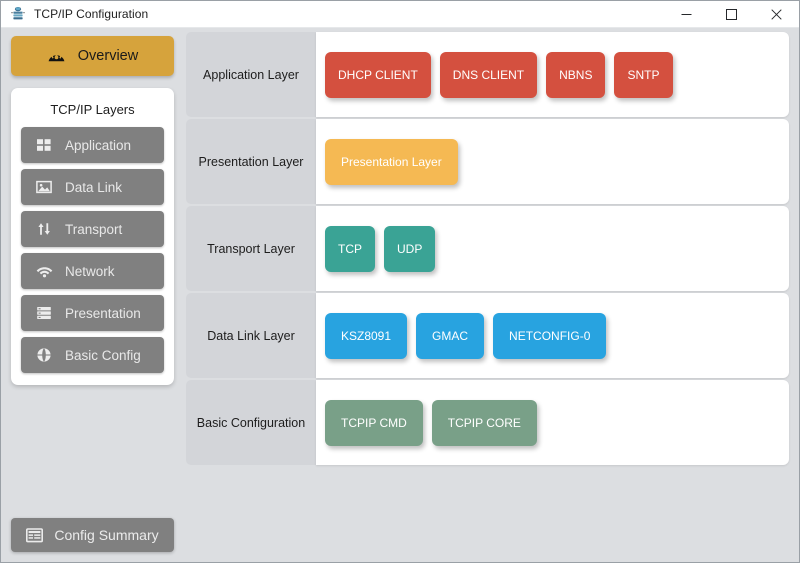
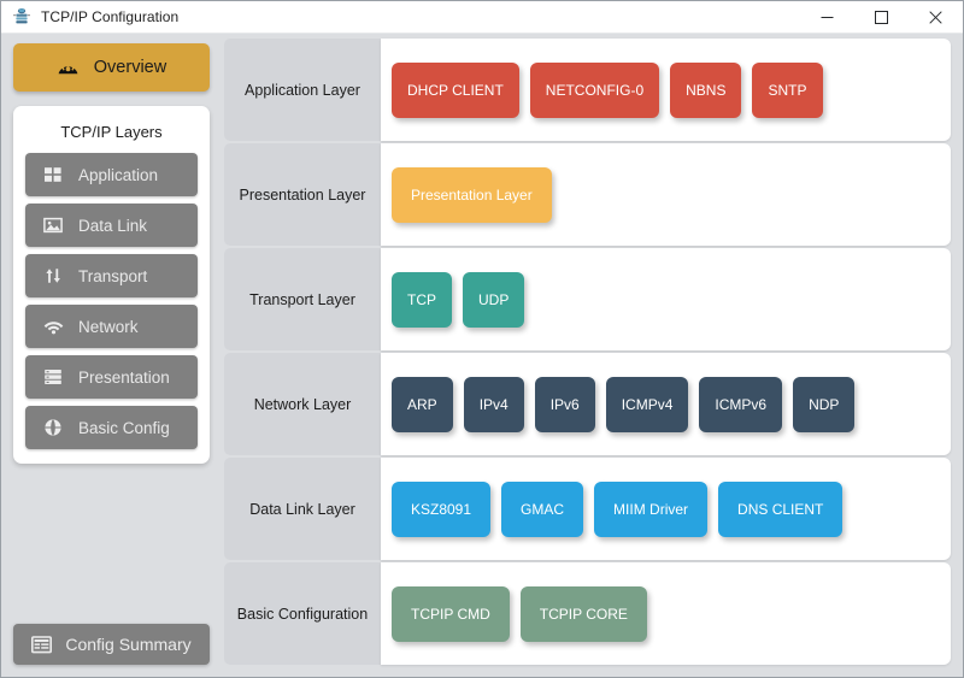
  TCP/IP Configuration
  Overview
  TCP/IP Layers
  Application
  Data Link
  Transport
  Network
  Presentation
  Basic Config
  Config Summary
  Application Layer
  DHCP CLIENT
- DNS CLIENT
+ NETCONFIG-0
  NBNS
  SNTP
  Presentation Layer
  Presentation Layer
  Transport Layer
  TCP
  UDP
+ Network Layer
+ ARP
+ IPv4
+ IPv6
+ ICMPv4
+ ICMPv6
+ NDP
  Data Link Layer
  KSZ8091
  GMAC
+ MIIM Driver
- NETCONFIG-0
+ DNS CLIENT
  Basic Configuration
  TCPIP CMD
  TCPIP CORE
